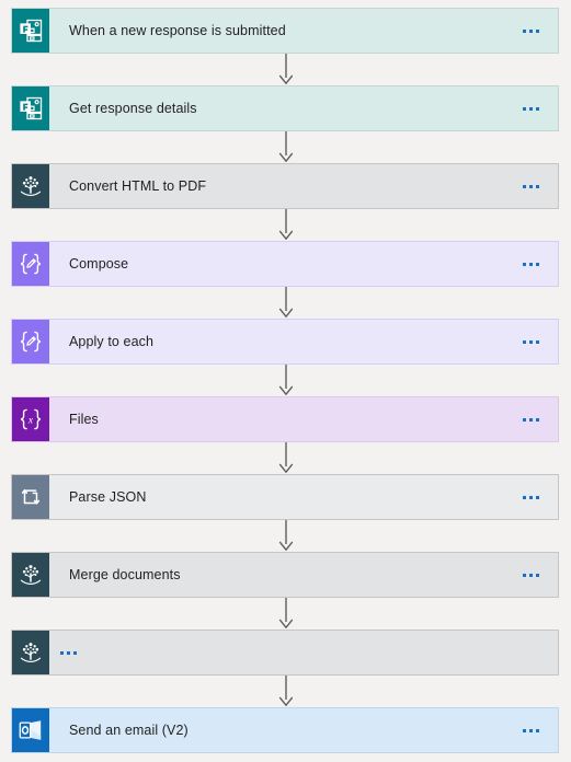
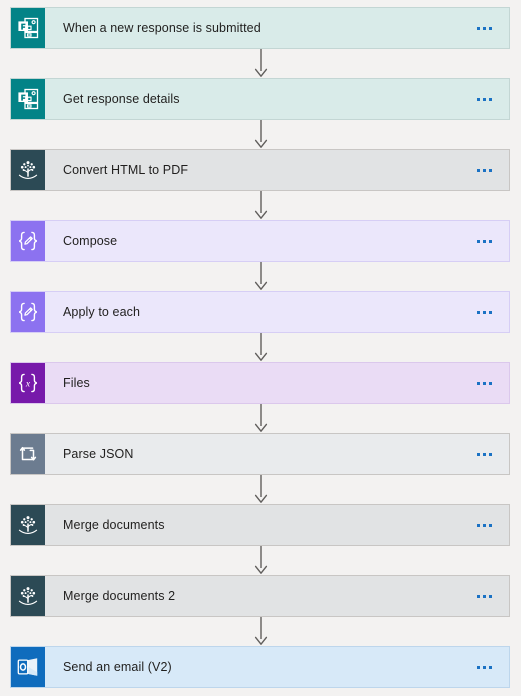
  When a new response is submitted
  Get response details
  Convert HTML to PDF
  Compose
  Apply to each
  Files
  Parse JSON
  Merge documents
+ Merge documents 2
  Send an email (V2)
